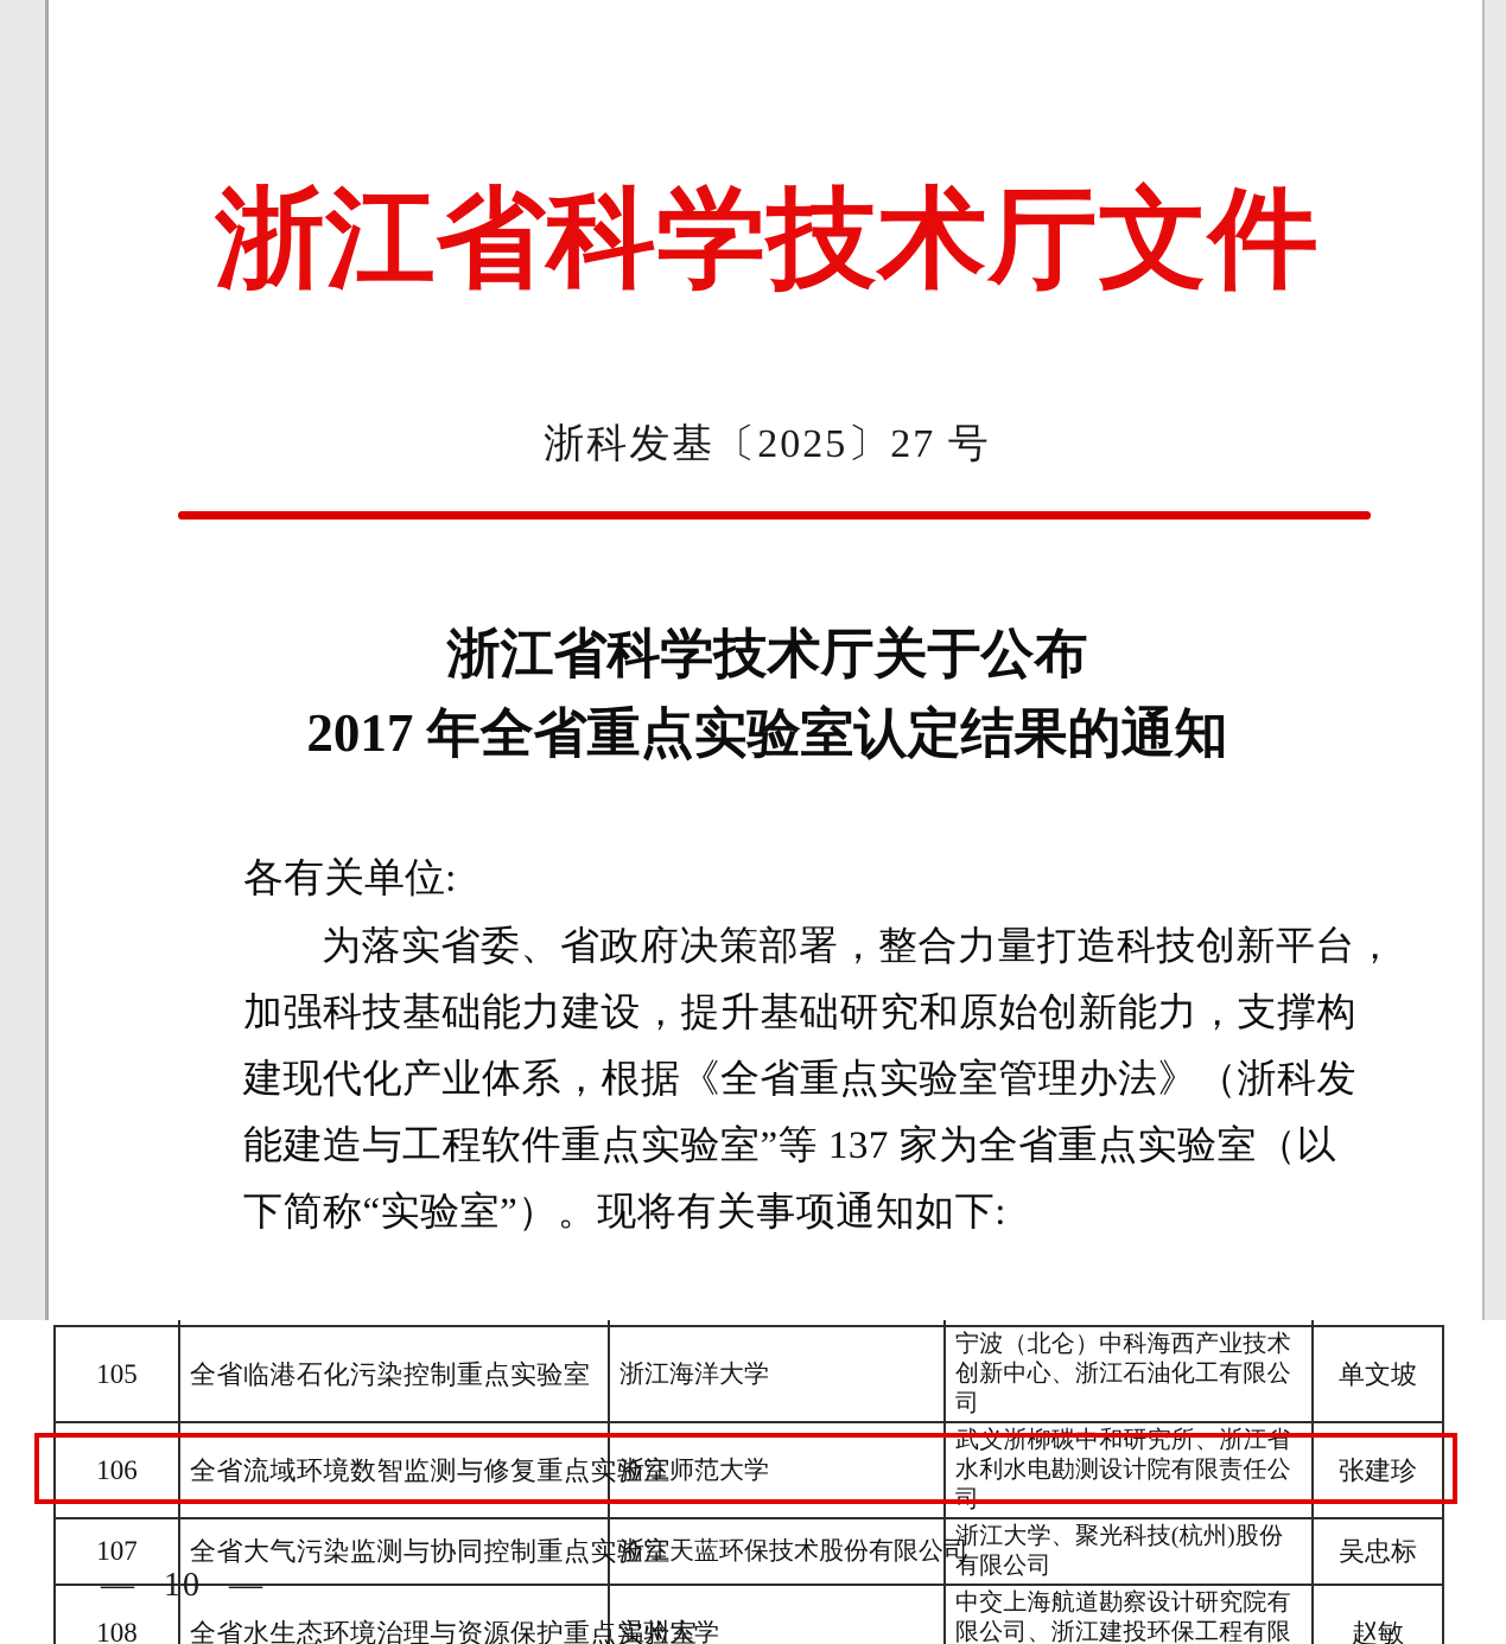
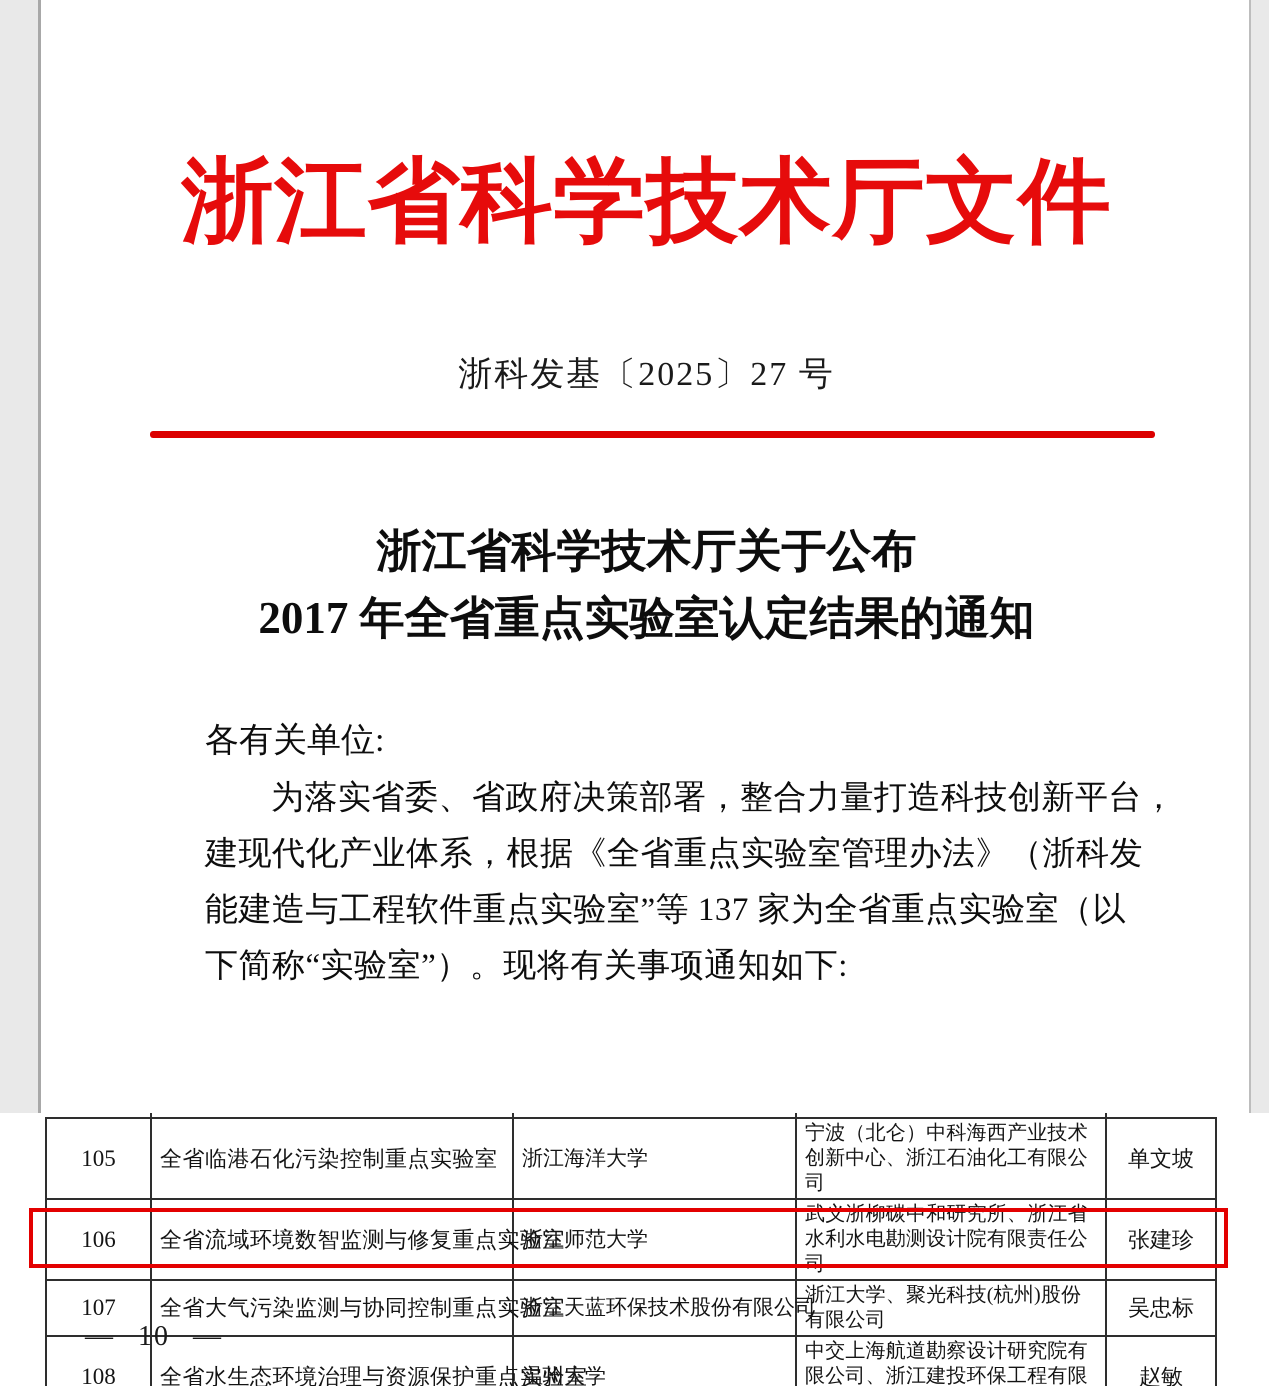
  浙江省科学技术厅文件
  浙科发基〔2025〕27 号
  浙江省科学技术厅关于公布
  2017 年全省重点实验室认定结果的通知
  各有关单位:
  为落实省委、省政府决策部署，整合力量打造科技创新平台，
- 加强科技基础能力建设，提升基础研究和原始创新能力，支撑构
  建现代化产业体系，根据《全省重点实验室管理办法》（浙科发
  能建造与工程软件重点实验室”等 137 家为全省重点实验室（以
  下简称“实验室”）。现将有关事项通知如下:
  105	全省临港石化污染控制重点实验室	浙江海洋大学	宁波（北仑）中科海西产业技术创新中心、浙江石油化工有限公司	单文坡
  106	全省流域环境数智监测与修复重点实	浙江师范大学	武义浙柳碳中和研究所、浙江省水利水电勘测设计院有限责任公司	张建珍
  107	全省大气污染监测与协同控制重点实	浙江天蓝环保技术股份有限公	浙江大学、聚光科技(杭州)股份有限公司	吴忠标
  108	全省水生态环境治理与资源保护重点	温州大学	中交上海航道勘察设计研究院有限公司、浙江建投环保工程有限	赵敏
  — 10 —
